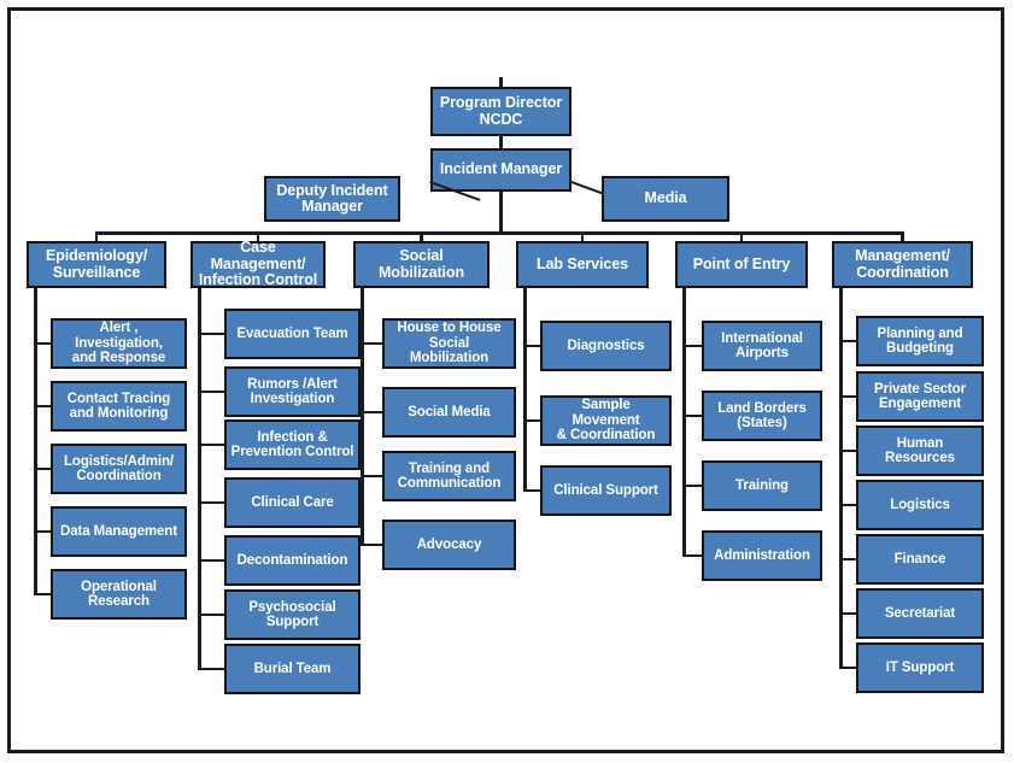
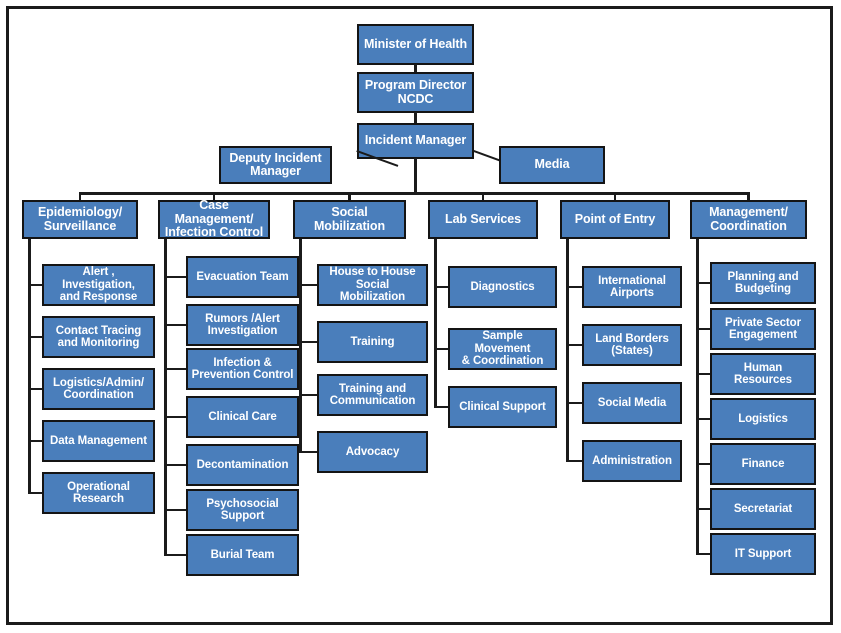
+ Minister of Health
  Program Director
  NCDC
  Incident Manager
  Deputy Incident
  Manager
  Media
  Epidemiology/
  Surveillance
  Alert , Investigation,
  and Response
  Contact Tracing
  and Monitoring
  Logistics/Admin/
  Coordination
  Data Management
  Operational
  Research
  Case Management/
  Infection Control
  Evacuation Team
  Rumors /Alert
  Investigation
  Infection &
  Prevention Control
  Clinical Care
  Decontamination
  Psychosocial
  Support
  Burial Team
  Social Mobilization
  House to House
  Social Mobilization
- Social Media
+ Training
  Training and
  Communication
  Advocacy
  Lab Services
  Diagnostics
  Sample Movement
  & Coordination
  Clinical Support
  Point of Entry
  International
  Airports
  Land Borders
  (States)
- Training
+ Social Media
  Administration
  Management/
  Coordination
  Planning and
  Budgeting
  Private Sector
  Engagement
  Human Resources
  Logistics
  Finance
  Secretariat
  IT Support
